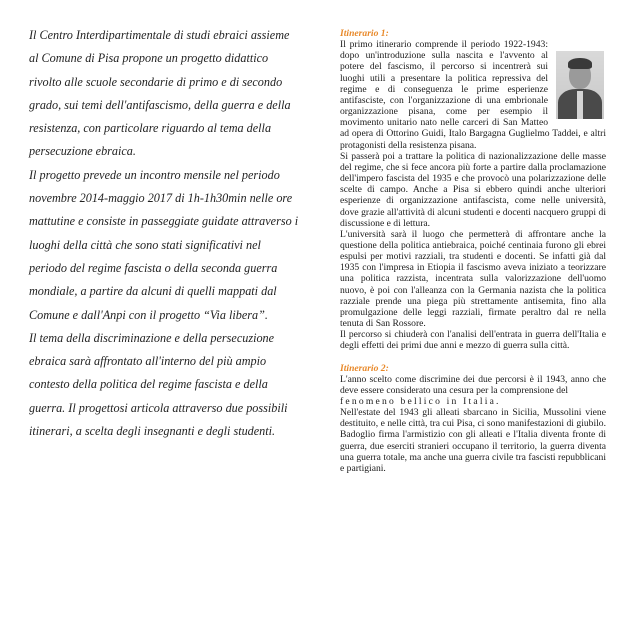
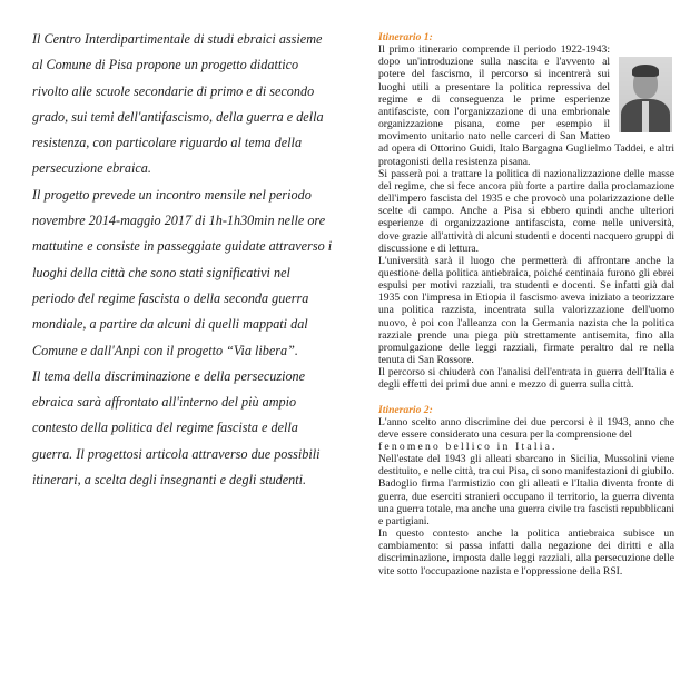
  Il Centro Interdipartimentale di studi ebraici assieme al Comune di Pisa propone un progetto didattico rivolto alle scuole secondarie di primo e di secondo grado, sui temi dell'antifascismo, della guerra e della resistenza, con particolare riguardo al tema della persecuzione ebraica.
  Il progetto prevede un incontro mensile nel periodo novembre 2014-maggio 2017 di 1h-1h30min nelle ore mattutine e consiste in passeggiate guidate attraverso i luoghi della città che sono stati significativi nel periodo del regime fascista o della seconda guerra mondiale, a partire da alcuni di quelli mappati dal Comune e dall'Anpi con il progetto “Via libera”.
  Il tema della discriminazione e della persecuzione ebraica sarà affrontato all'interno del più ampio contesto della politica del regime fascista e della guerra. Il progettosi articola attraverso due possibili itinerari, a scelta degli insegnanti e degli studenti.
  Itinerario 1:
  Il primo itinerario comprende il periodo 1922-1943: dopo un'introduzione sulla nascita e l'avvento al potere del fascismo, il percorso si incentrerà sui luoghi utili a presentare la politica repressiva del regime e di conseguenza le prime esperienze antifasciste, con l'organizzazione di una embrionale organizzazione pisana, come per esempio il movimento unitario nato nelle carceri di San Matteo ad opera di Ottorino Guidi, Italo Bargagna Guglielmo Taddei, e altri protagonisti della resistenza pisana.
  Si passerà poi a trattare la politica di nazionalizzazione delle masse del regime, che si fece ancora più forte a partire dalla proclamazione dell'impero fascista del 1935 e che provocò una polarizzazione delle scelte di campo. Anche a Pisa si ebbero quindi anche ulteriori esperienze di organizzazione antifascista, come nelle università, dove grazie all'attività di alcuni studenti e docenti nacquero gruppi di discussione e di lettura.
  L'università sarà il luogo che permetterà di affrontare anche la questione della politica antiebraica, poiché centinaia furono gli ebrei espulsi per motivi razziali, tra studenti e docenti. Se infatti già dal 1935 con l'impresa in Etiopia il fascismo aveva iniziato a teorizzare una politica razzista, incentrata sulla valorizzazione dell'uomo nuovo, è poi con l'alleanza con la Germania nazista che la politica razziale prende una piega più strettamente antisemita, fino alla promulgazione delle leggi razziali, firmate peraltro dal re nella tenuta di San Rossore.
  Il percorso si chiuderà con l'analisi dell'entrata in guerra dell'Italia e degli effetti dei primi due anni e mezzo di guerra sulla città.
  Itinerario 2:
- L'anno scelto come discrimine dei due percorsi è il 1943, anno che deve essere considerato una cesura per la comprensione del
+ L'anno scelto anno discrimine dei due percorsi è il 1943, anno che deve essere considerato una cesura per la comprensione del
  fenomeno bellico in Italia.
  Nell'estate del 1943 gli alleati sbarcano in Sicilia, Mussolini viene destituito, e nelle città, tra cui Pisa, ci sono manifestazioni di giubilo. Badoglio firma l'armistizio con gli alleati e l'Italia diventa fronte di guerra, due eserciti stranieri occupano il territorio, la guerra diventa una guerra totale, ma anche una guerra civile tra fascisti repubblicani e partigiani.
+ In questo contesto anche la politica antiebraica subisce un cambiamento: si passa infatti dalla negazione dei diritti e alla discriminazione, imposta dalle leggi razziali, alla persecuzione delle vite sotto l'occupazione nazista e l'oppressione della RSI.
